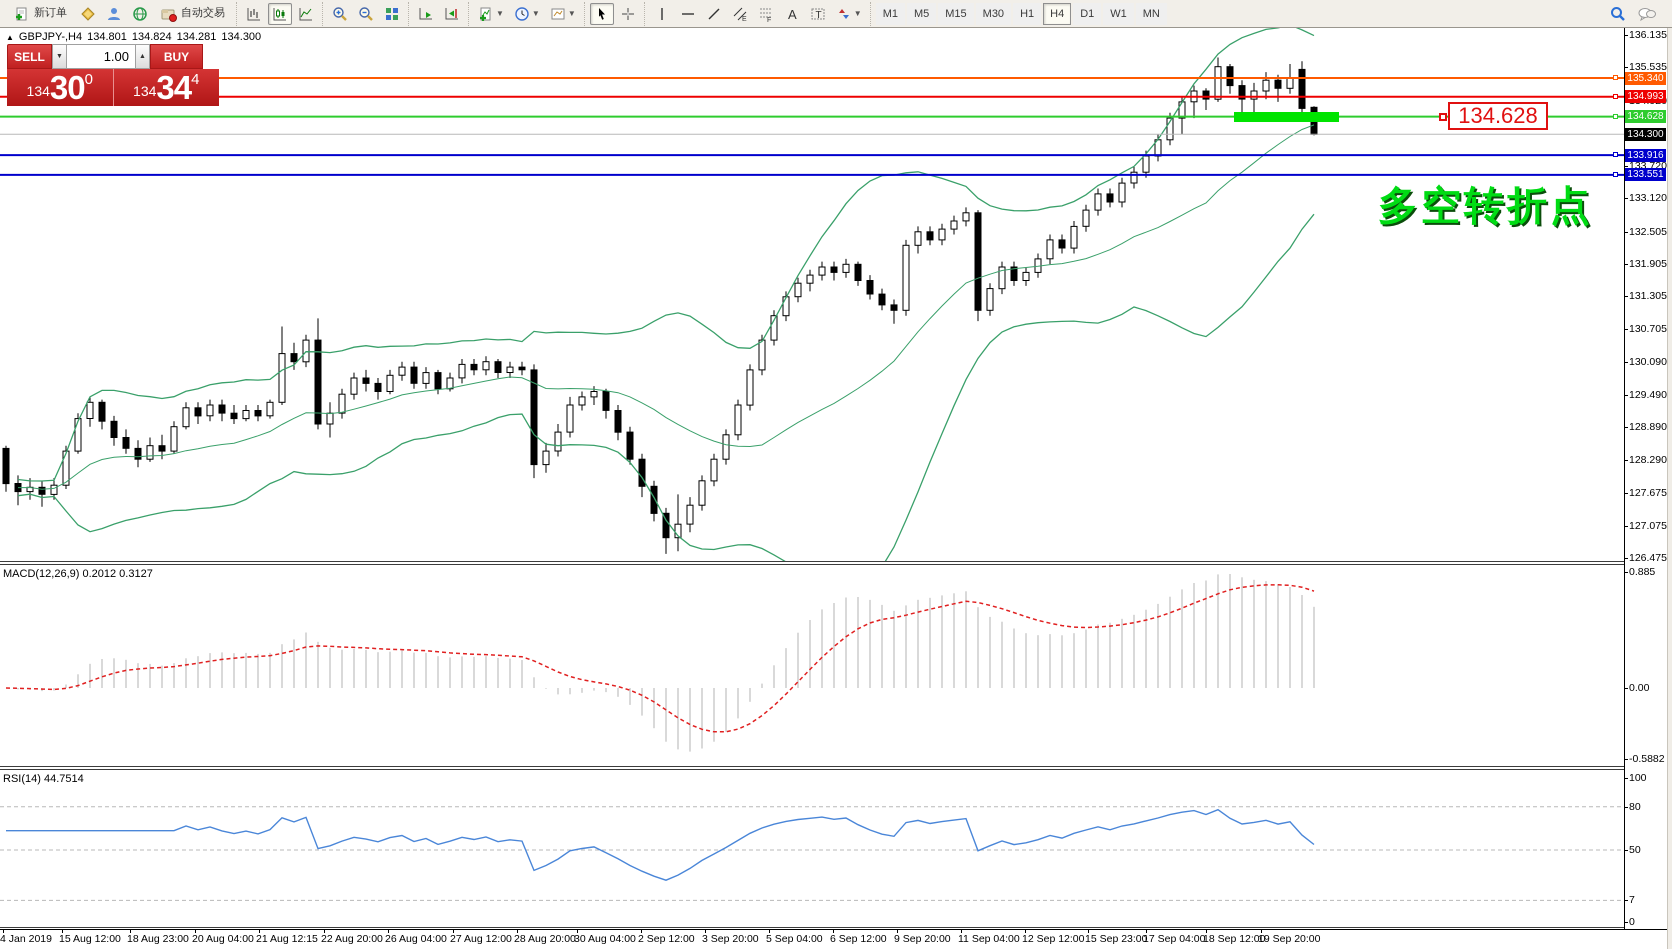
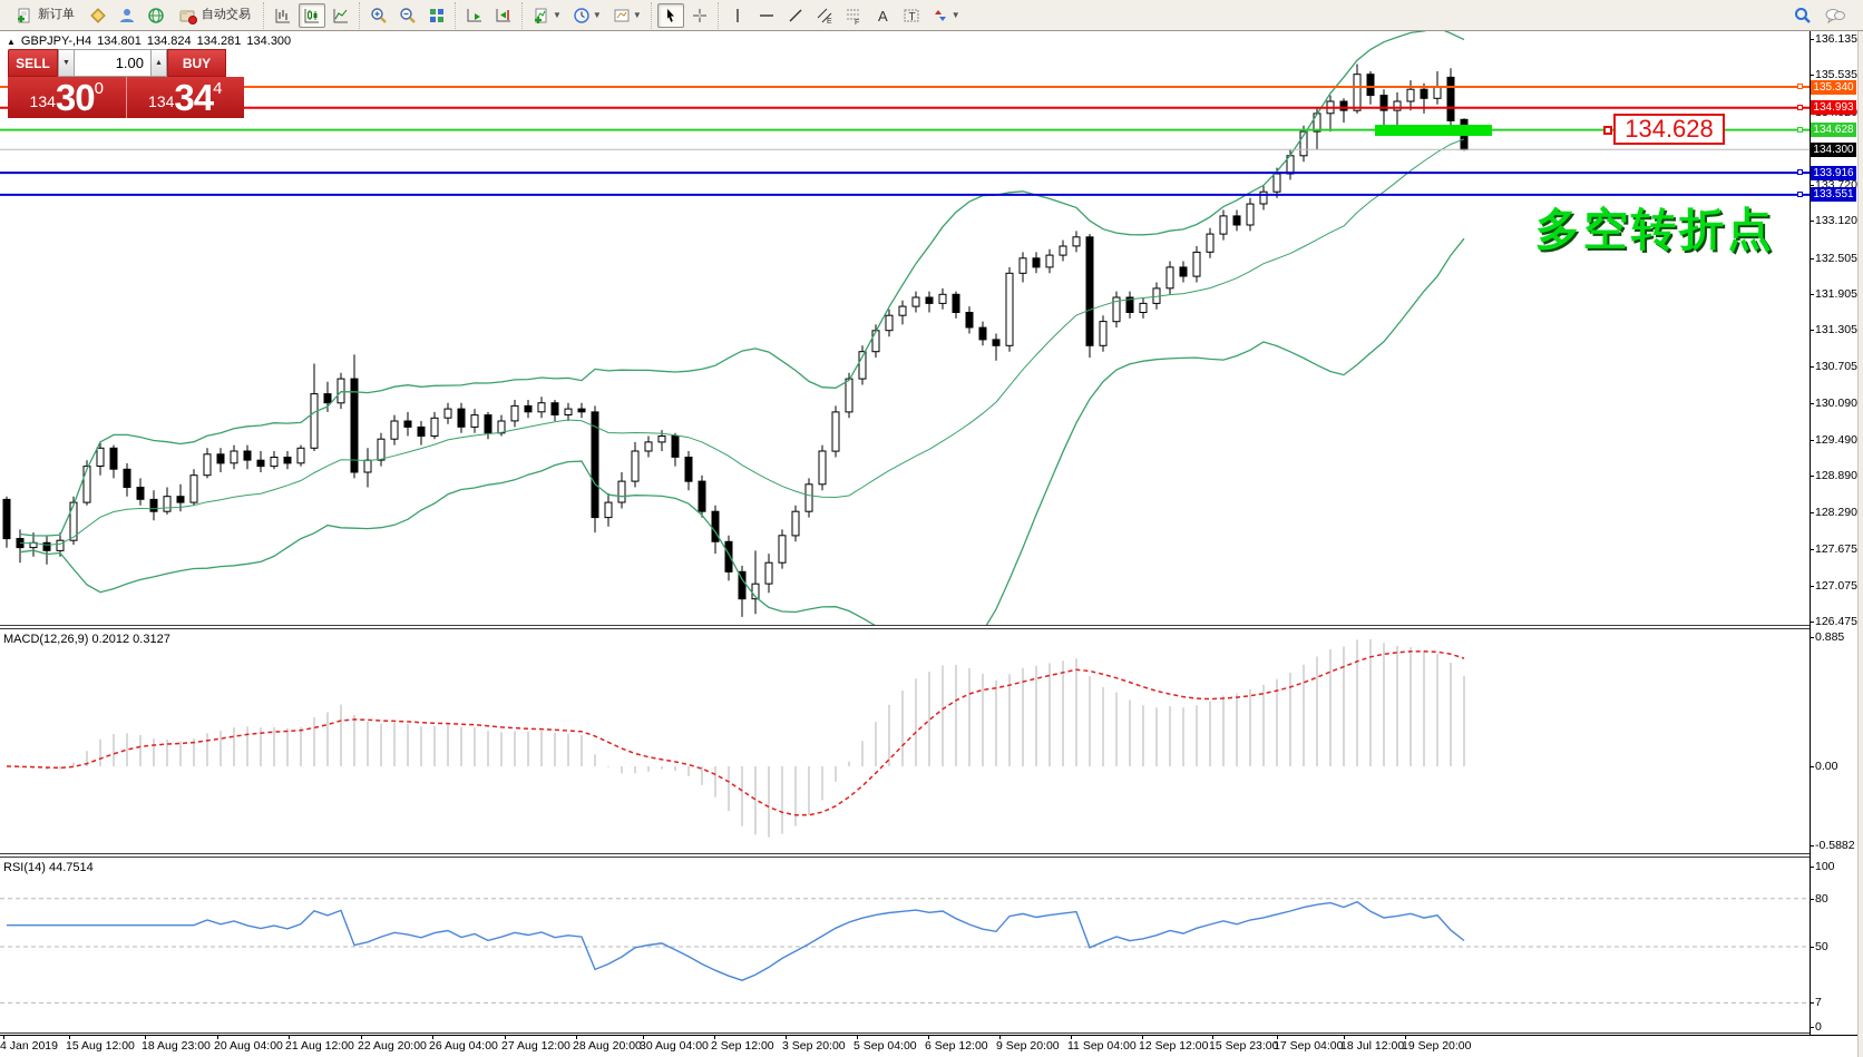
  新订单
  自动交易
  ▼
  ▼
  ▼
  A
  T
  ▼
- M1
- M5
- M15
- M30
- H1
- H4
- D1
- W1
- MN
  ▲
  GBPJPY-,H4
  134.801
  134.824
  134.281
  134.300
  SELL
  1.00
  BUY
  134
  30
  0
  134
  34
  4
  MACD(12,26,9) 0.2012 0.3127
  RSI(14) 44.7514
  134.628
  多空转折点
  136.135
  135.535
  133.720
  133.120
  132.505
  131.905
  131.305
  130.705
  130.090
  129.490
  128.890
  128.290
  127.675
  127.075
  126.475
  135.340
  134.993
  134.628
  133.916
  133.551
  134.300
  0.885
  0.00
  -0.5882
  100
  80
  50
  7
  0
  4 Jan 2019
  15 Aug 12:00
  18 Aug 23:00
  20 Aug 04:00
- 21 Aug 12:15
+ 21 Aug 12:00
  22 Aug 20:00
  26 Aug 04:00
  27 Aug 12:00
  28 Aug 20:00
  30 Aug 04:00
  2 Sep 12:00
  3 Sep 20:00
  5 Sep 04:00
  6 Sep 12:00
  9 Sep 20:00
  11 Sep 04:00
  12 Sep 12:00
  15 Sep 23:00
  17 Sep 04:00
- 18 Sep 12:00
+ 18 Jul 12:00
  19 Sep 20:00
